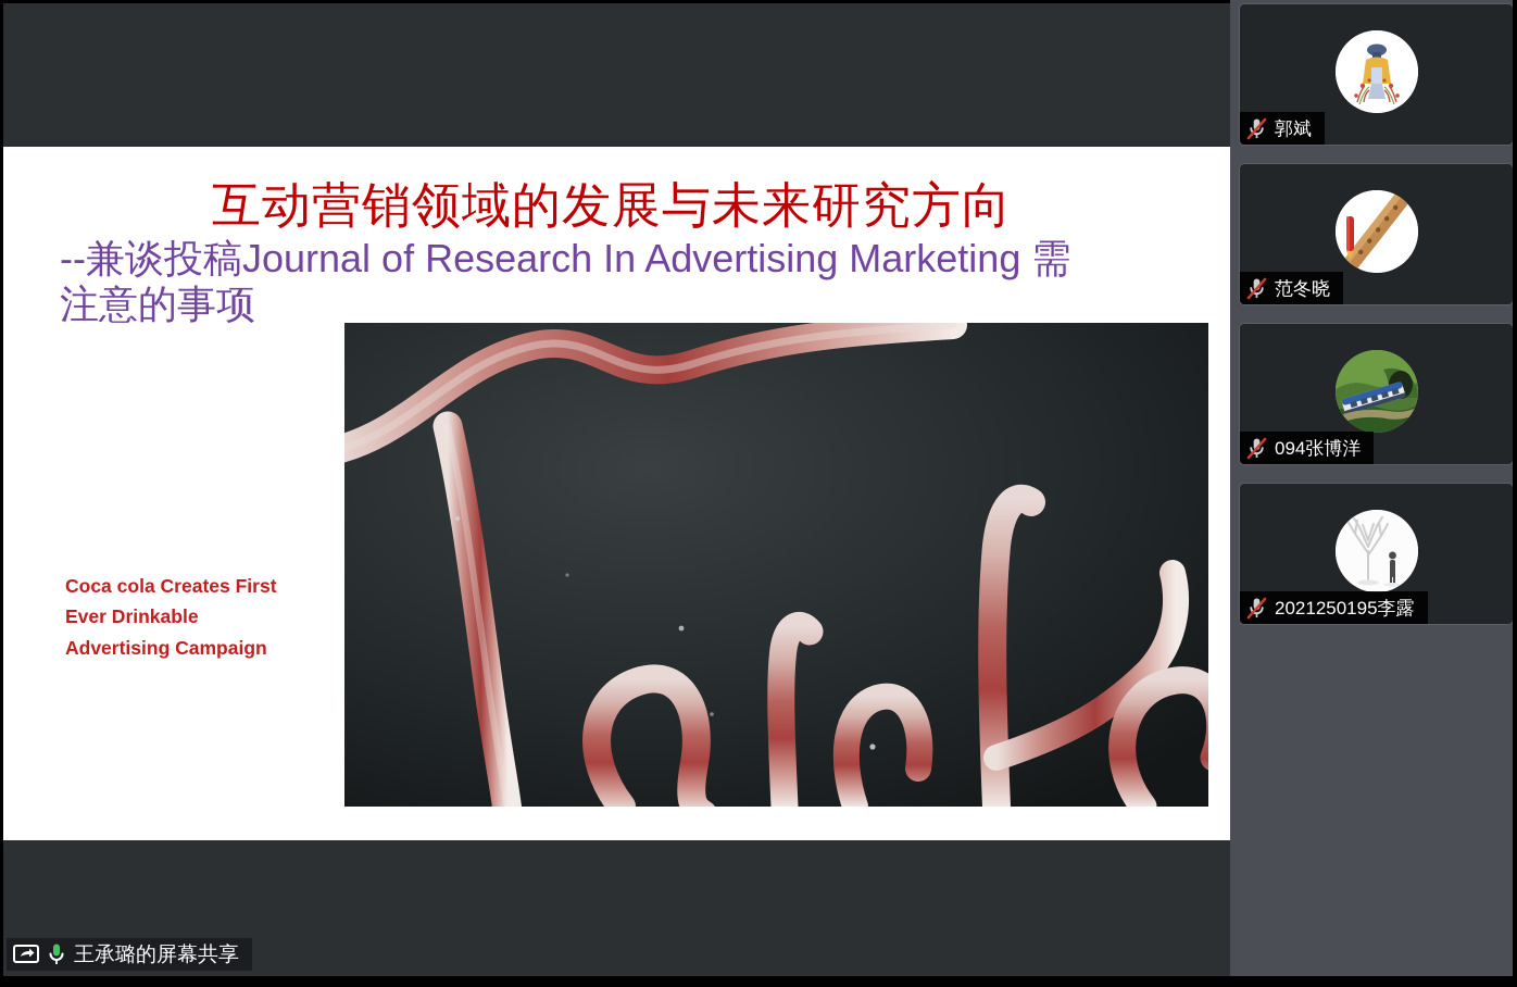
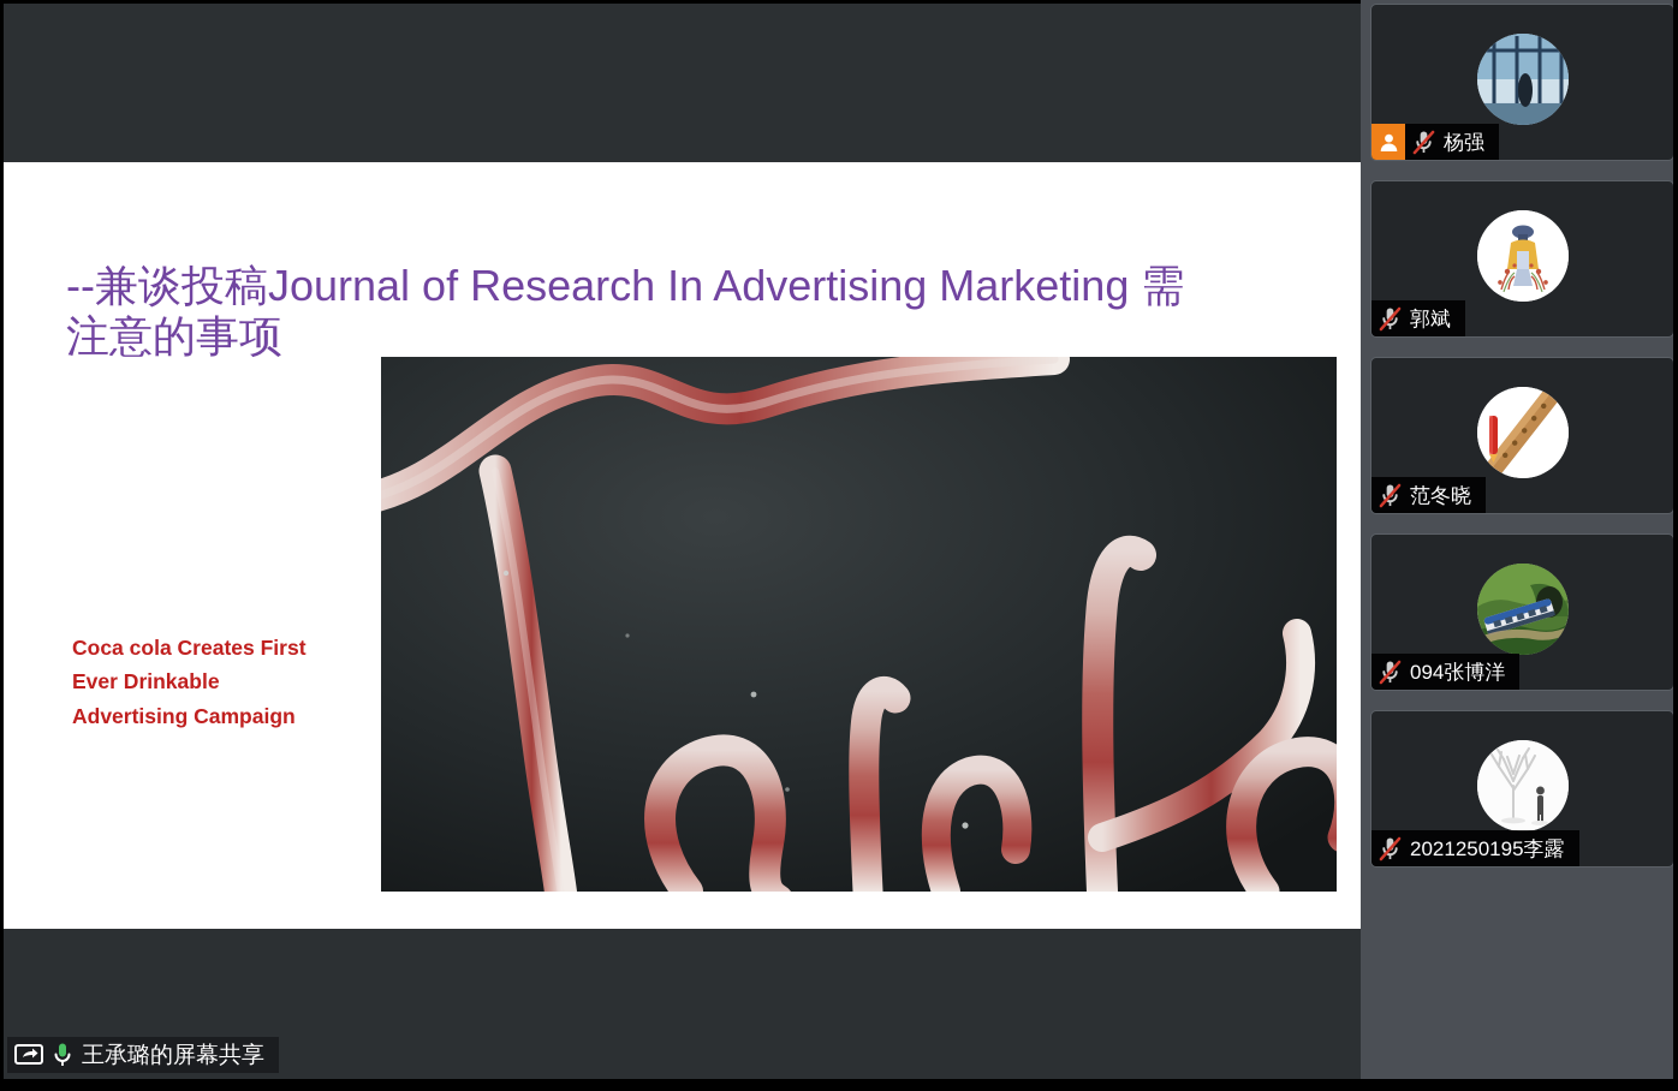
- 互动营销领域的发展与未来研究方向
  --兼谈投稿Journal of Research In Advertising Marketing 需
  注意的事项
  Coca cola Creates First
  Ever Drinkable
  Advertising Campaign
  王承璐的屏幕共享
+ 杨强
  郭斌
  范冬晓
  094张博洋
  2021250195李露
